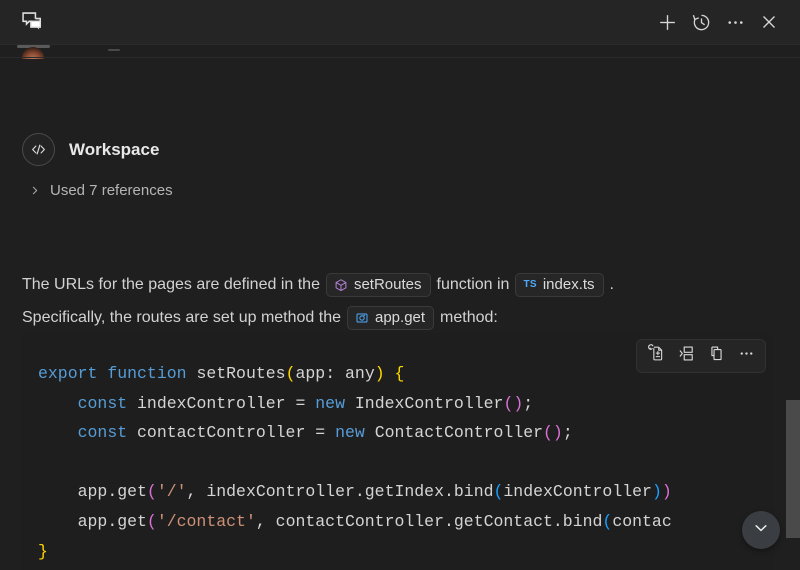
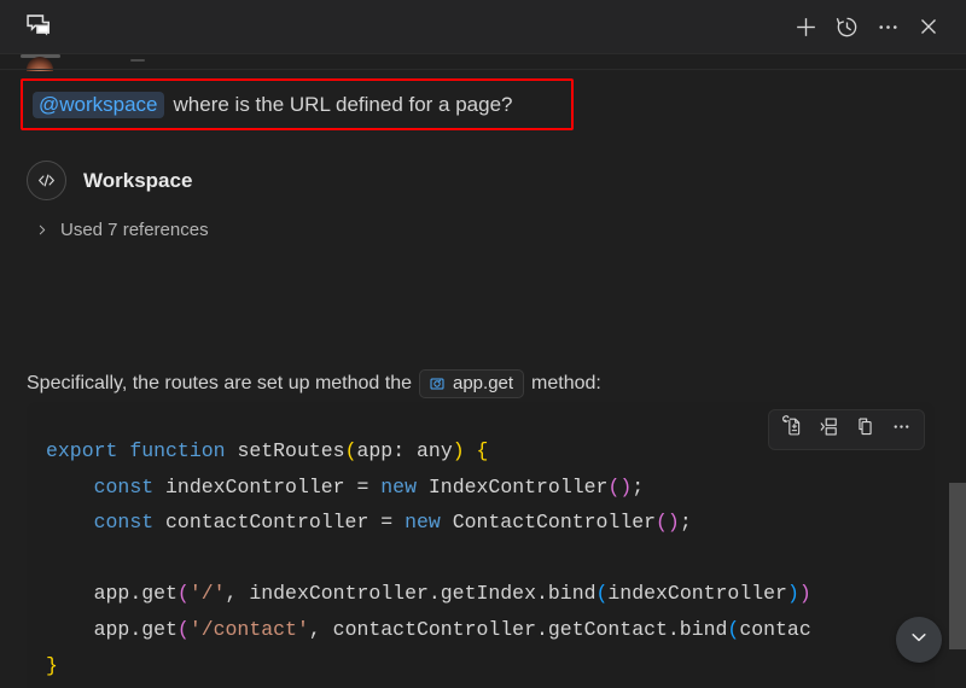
+ @workspace
+ where is the URL defined for a page?
  Workspace
  Used 7 references
- The URLs for the pages are defined in the
- setRoutes
- function in
- TS
- index.ts
- .
  Specifically, the routes are set up method the
  app.get
  method:
  export function setRoutes(app: any) { const indexController = new IndexController(); const contactController = new ContactController(); app.get('/', indexController.getIndex.bind(indexController)) app.get('/contact', contactController.getContact.bind(contac }
